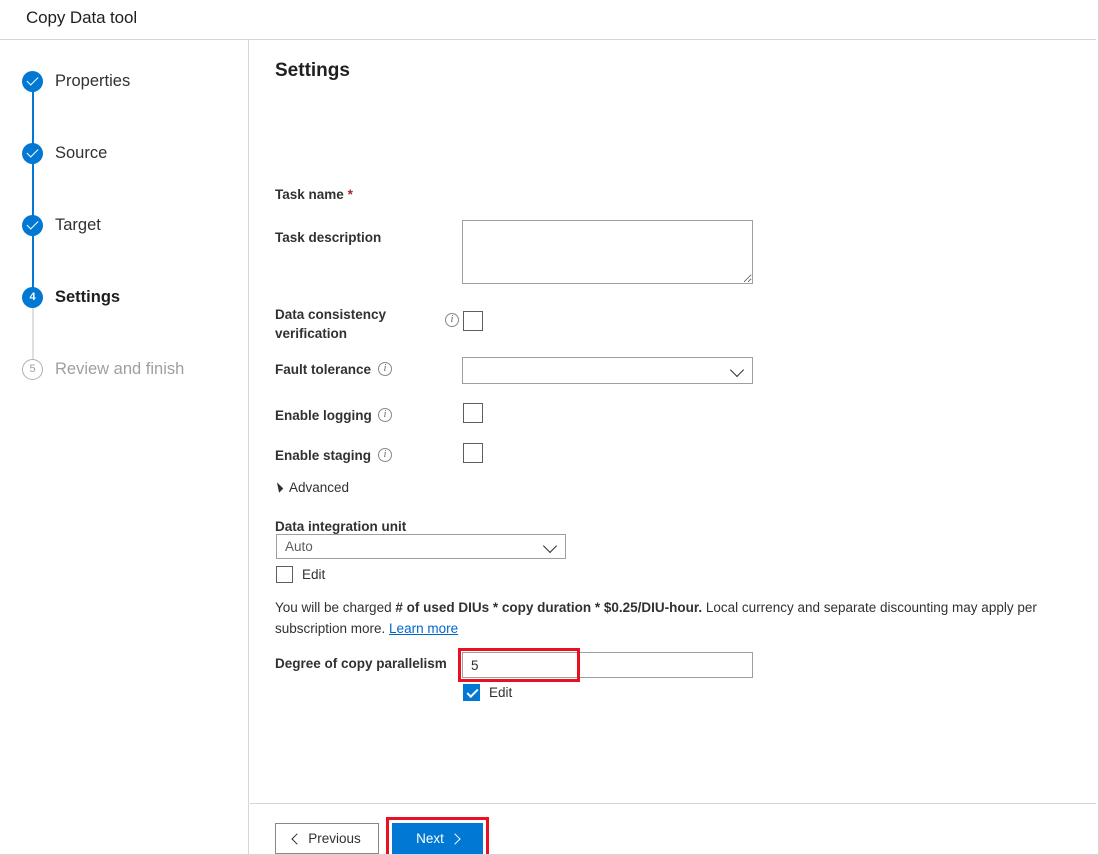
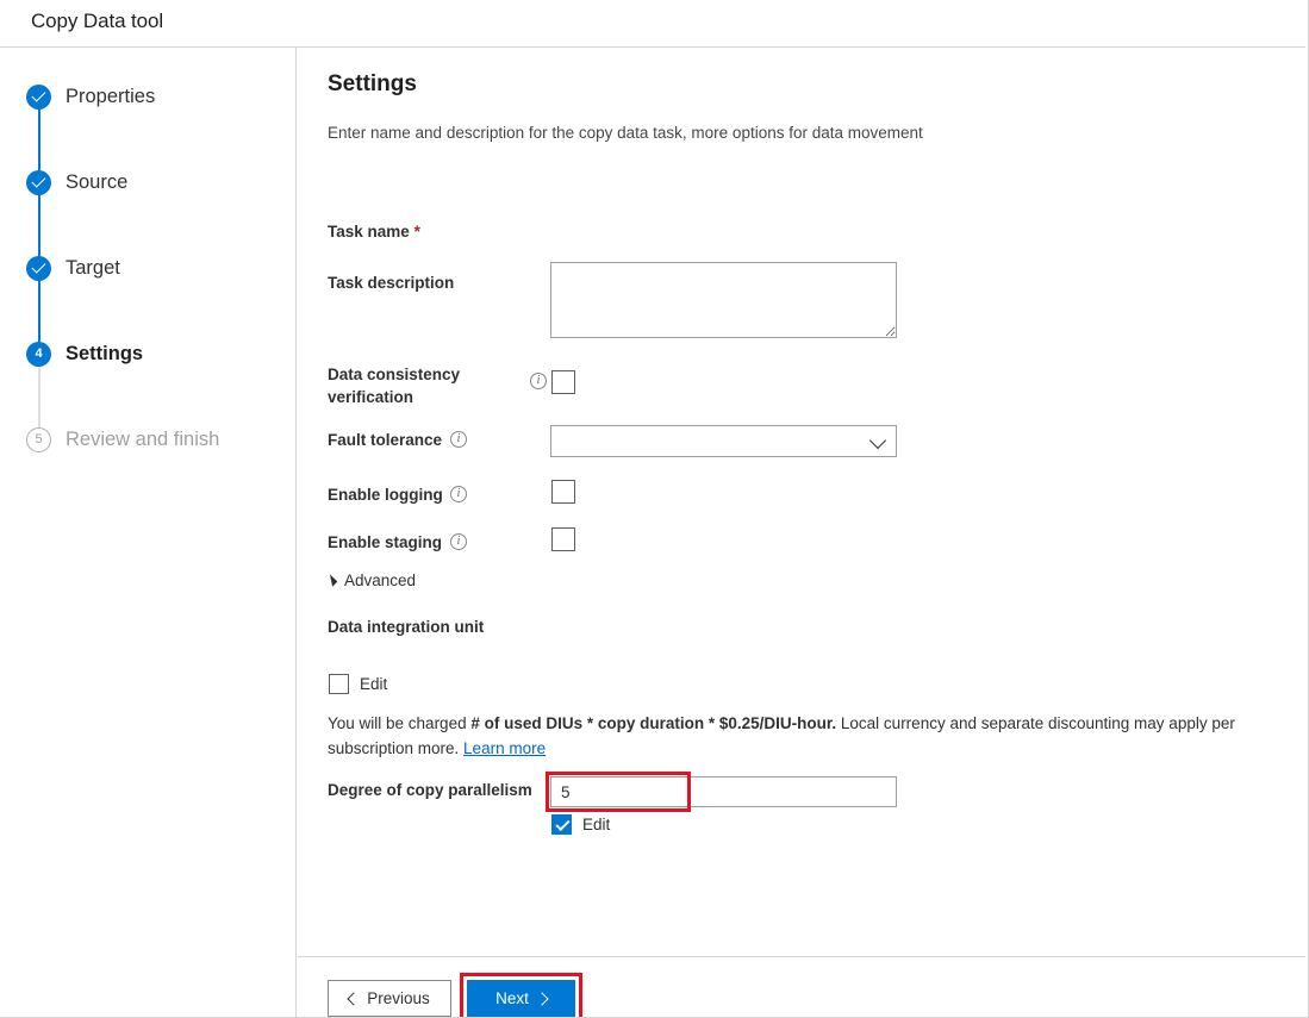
  Copy Data tool
  Properties
  Source
  Target
  4
  Settings
  5
  Review and finish
  Settings
+ Enter name and description for the copy data task, more options for data movement
  Task name *
  Task description
  Data consistency verification
  i
  Fault tolerance
  i
  Enable logging
  i
  Enable staging
  i
  Advanced
  Data integration unit
- Auto
  Edit
  You will be charged # of used DIUs * copy duration * $0.25/DIU-hour. Local currency and separate discounting may apply per subscription more. Learn more
  Degree of copy parallelism
  5
  Edit
  Previous
  Next
